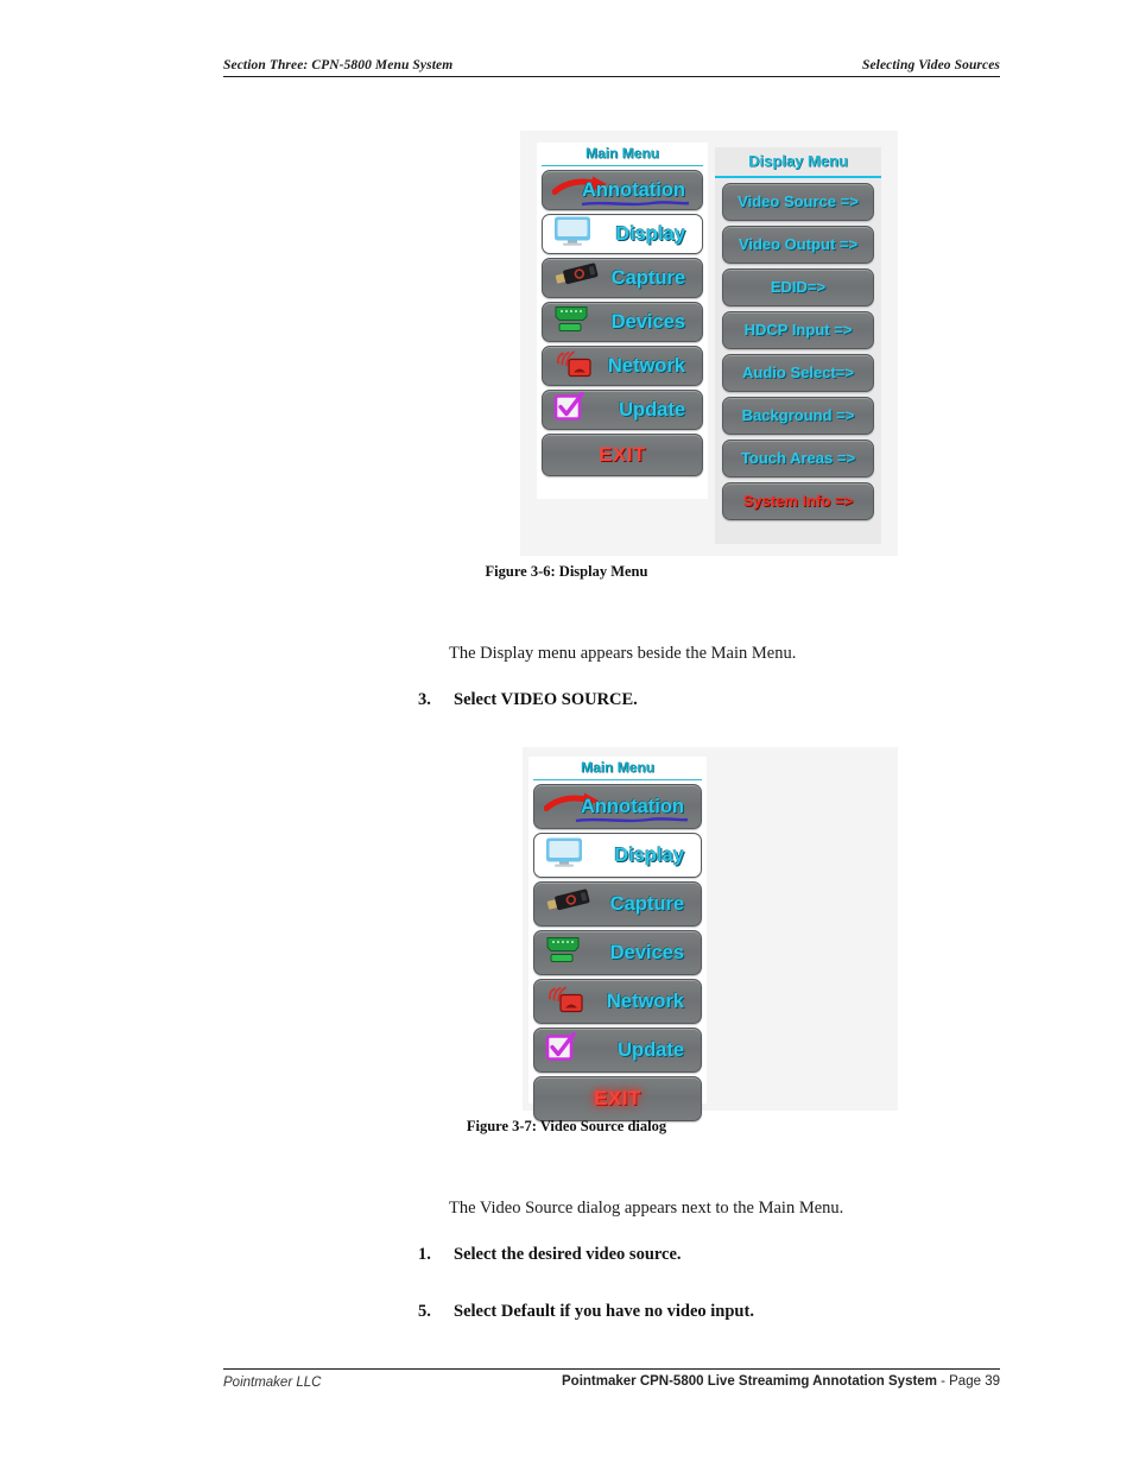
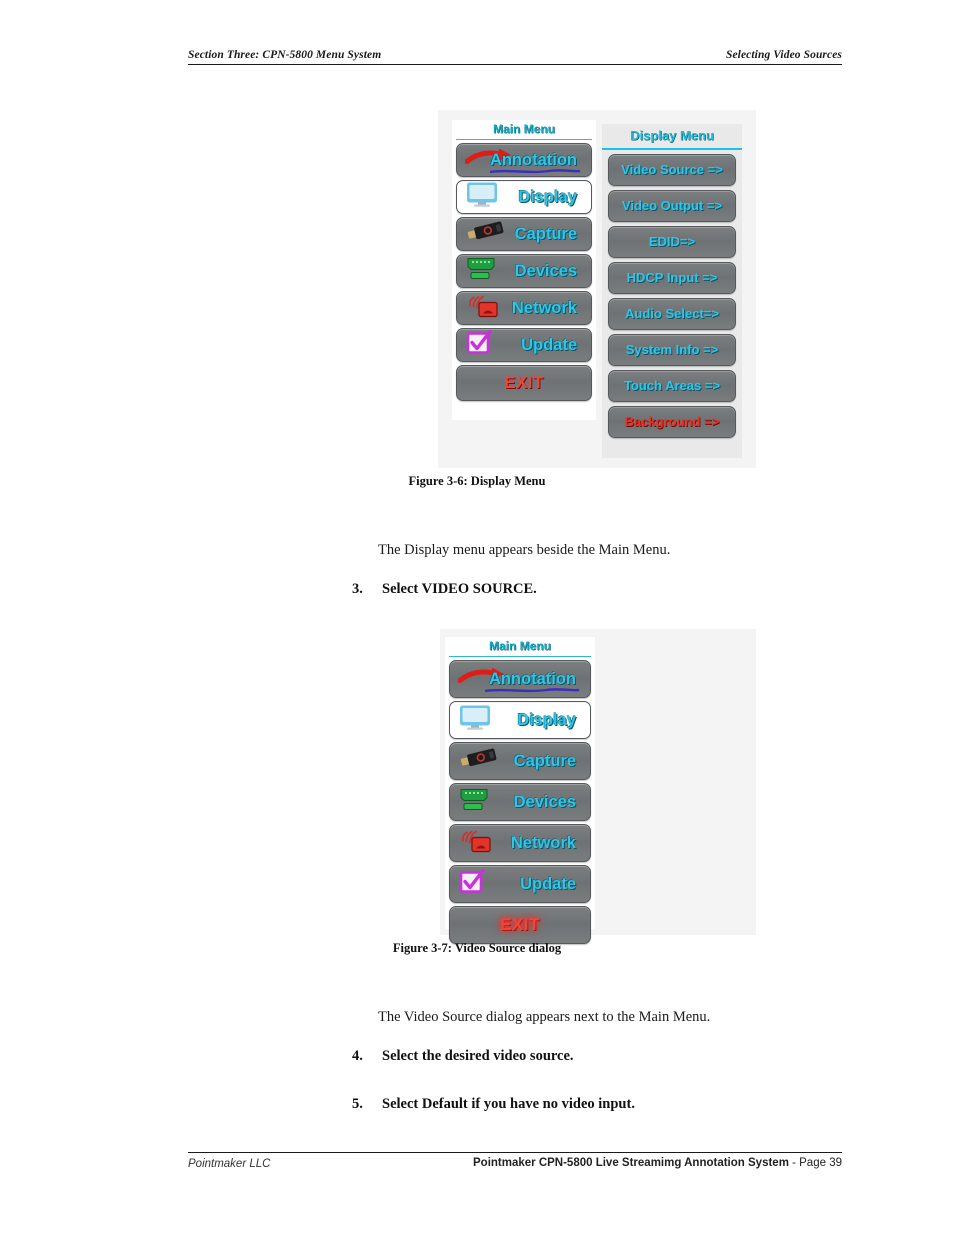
  Section Three: CPN-5800 Menu System
  Selecting Video Sources
  Main Menu
  Annotation
  Display
  Capture
  Devices
  Network
  Update
  EXIT
  Display Menu
  Video Source =>
  Video Output =>
  EDID=>
  HDCP Input =>
  Audio Select=>
- Background =>
+ System Info =>
  Touch Areas =>
- System Info =>
+ Background =>
  Figure 3-6: Display Menu
  The Display menu appears beside the Main Menu.
  3.
  Select VIDEO SOURCE.
  Main Menu
  Annotation
  Display
  Capture
  Devices
  Network
  Update
  EXIT
  Figure 3-7: Video Source dialog
  The Video Source dialog appears next to the Main Menu.
- 1.
+ 4.
  Select the desired video source.
  5.
  Select Default if you have no video input.
  Pointmaker LLC
  Pointmaker CPN-5800 Live Streamimg Annotation System - Page 39
